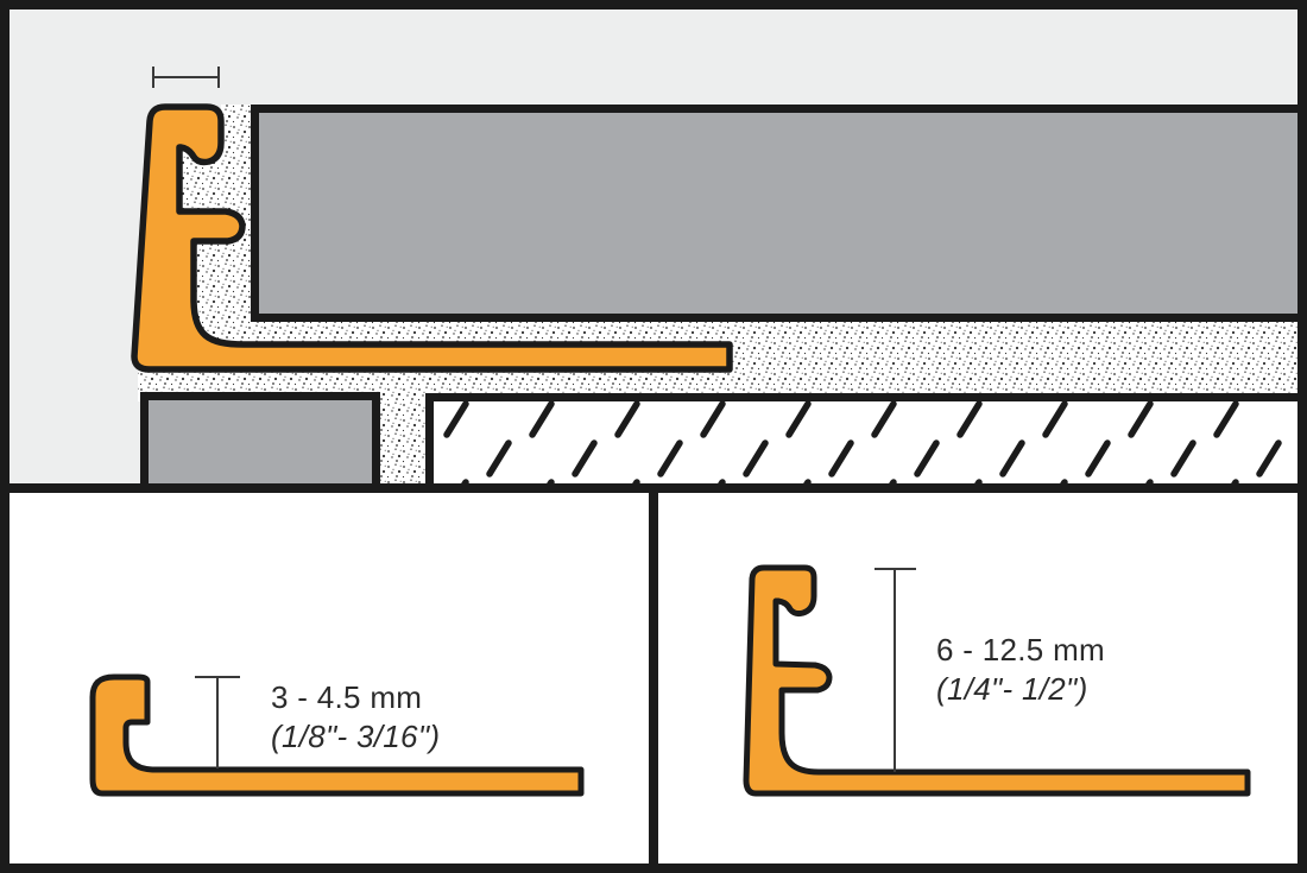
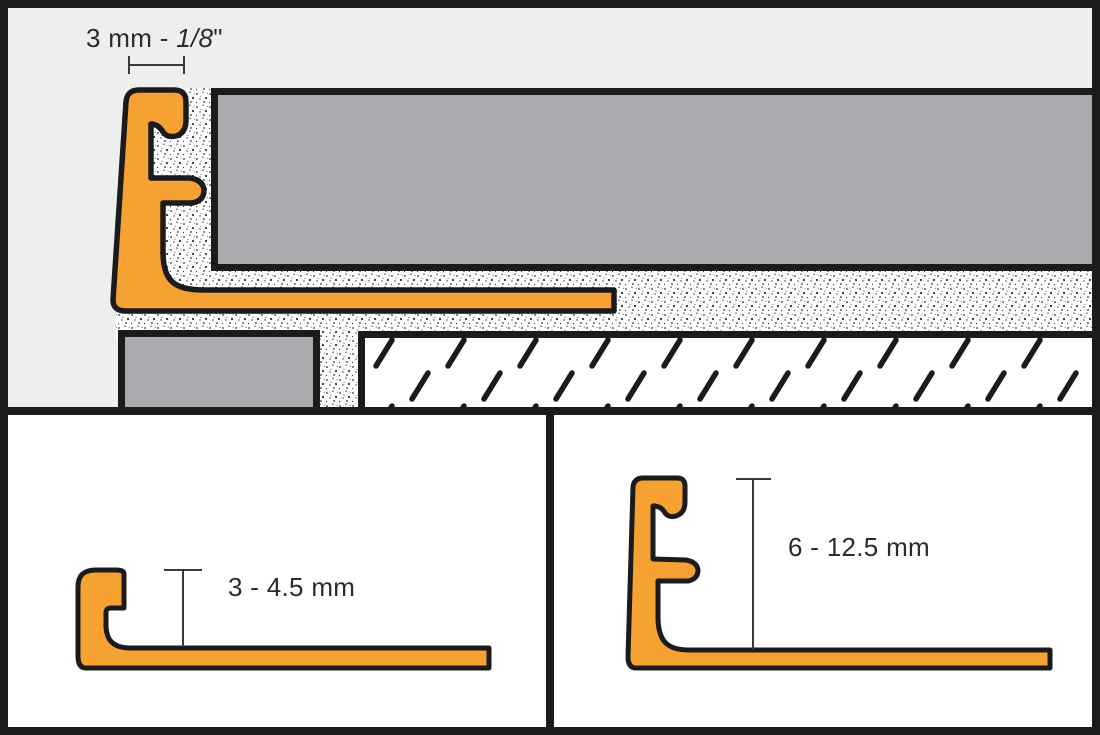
+ 3 mm - 1/8"
  3 - 4.5 mm
- (1/8"- 3/16")
  6 - 12.5 mm
- (1/4"- 1/2")
